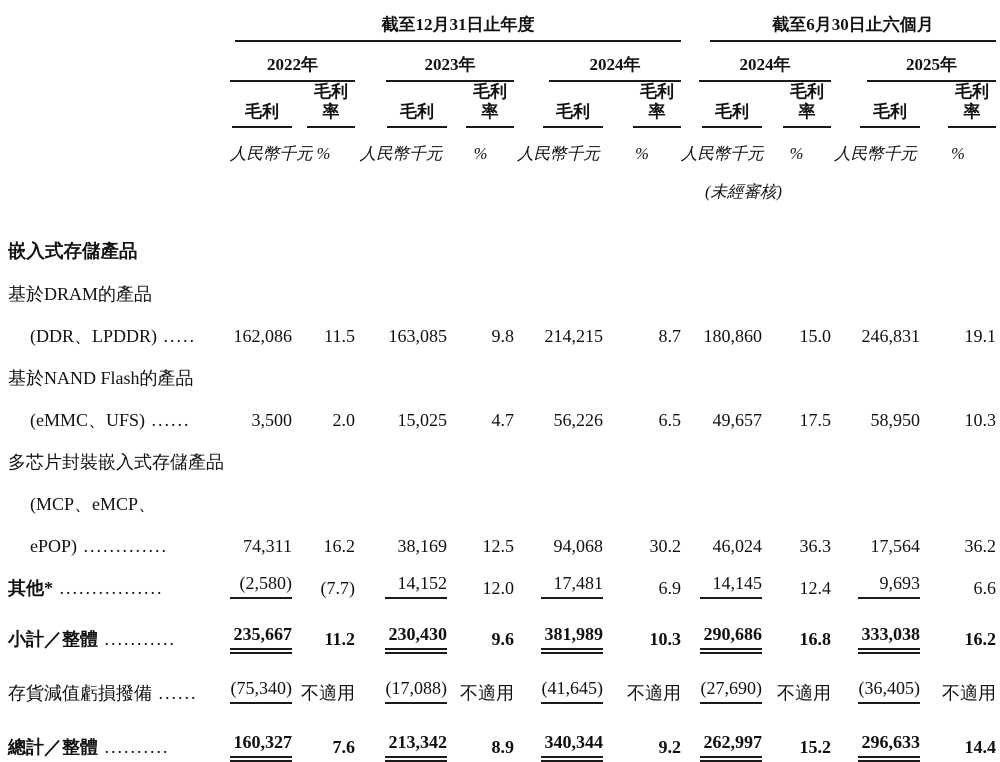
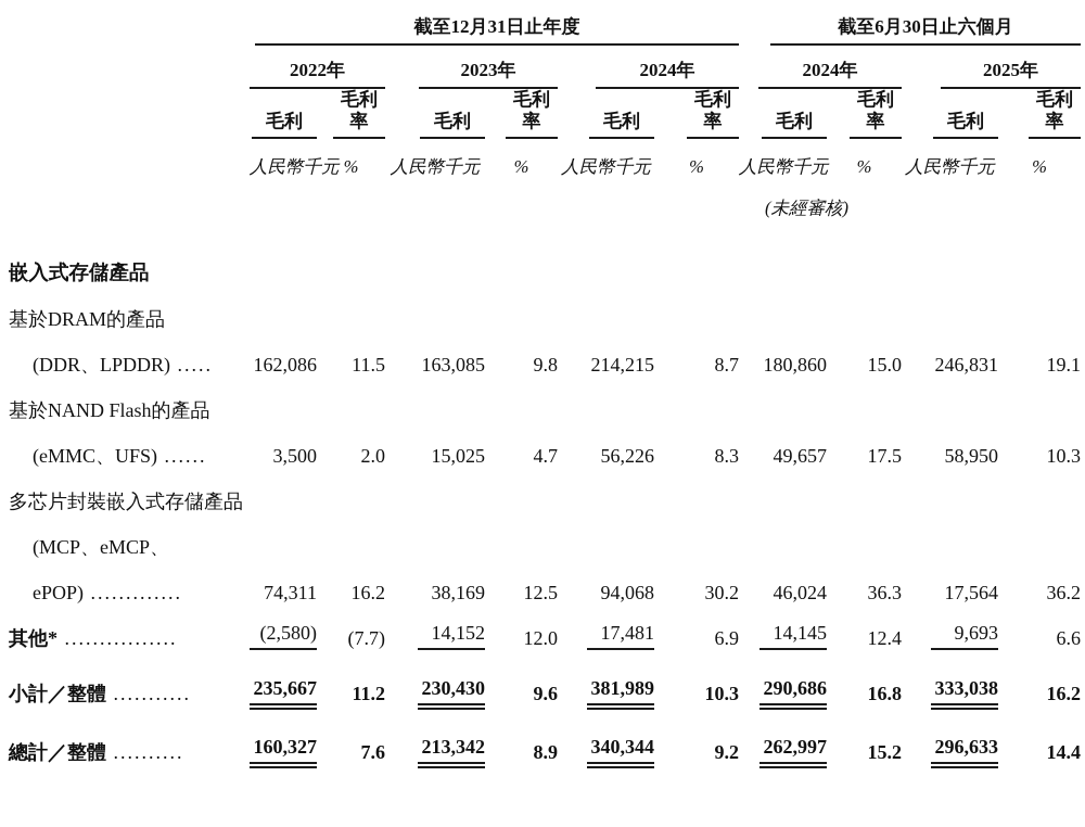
  	截至12月31日止年度	截至6月30日止六個月
  	2022年	2023年	2024年	2024年	2025年
  	毛利	毛利率	毛利	毛利率	毛利	毛利率	毛利	毛利率	毛利	毛利率
  	人民幣千元	%	人民幣千元	%	人民幣千元	%	人民幣千元	%	人民幣千元	%
  	(未經審核)
  嵌入式存儲產品
  基於DRAM的產品
  (DDR、LPDDR) .....	162,086	11.5	163,085	9.8	214,215	8.7	180,860	15.0	246,831	19.1
  基於NAND Flash的產品
- (eMMC、UFS) ......	3,500	2.0	15,025	4.7	56,226	6.5	49,657	17.5	58,950	10.3
+ (eMMC、UFS) ......	3,500	2.0	15,025	4.7	56,226	8.3	49,657	17.5	58,950	10.3
  多芯片封裝嵌入式存儲產品
  (MCP、eMCP、
  ePOP) .............	74,311	16.2	38,169	12.5	94,068	30.2	46,024	36.3	17,564	36.2
  其他* ................	(2,580)	(7.7)	14,152	12.0	17,481	6.9	14,145	12.4	9,693	6.6
  小計／整體 ...........	235,667	11.2	230,430	9.6	381,989	10.3	290,686	16.8	333,038	16.2
- 存貨減值虧損撥備 ......	(75,340)	不適用	(17,088)	不適用	(41,645)	不適用	(27,690)	不適用	(36,405)	不適用
  總計／整體 ..........	160,327	7.6	213,342	8.9	340,344	9.2	262,997	15.2	296,633	14.4
